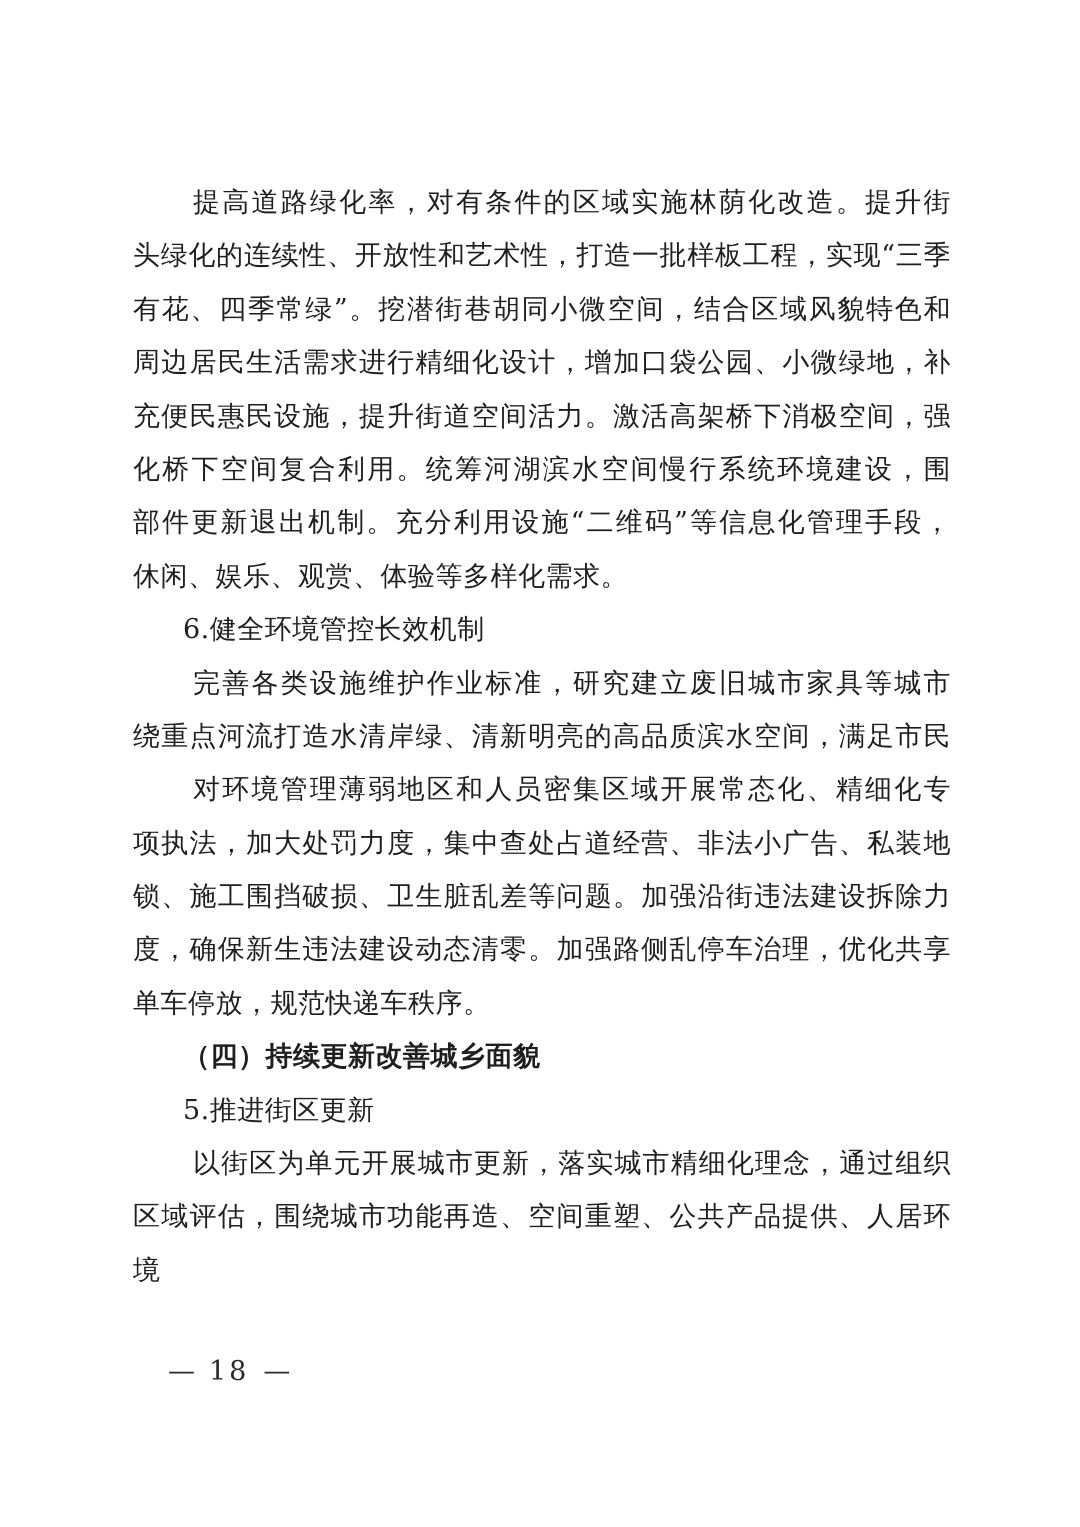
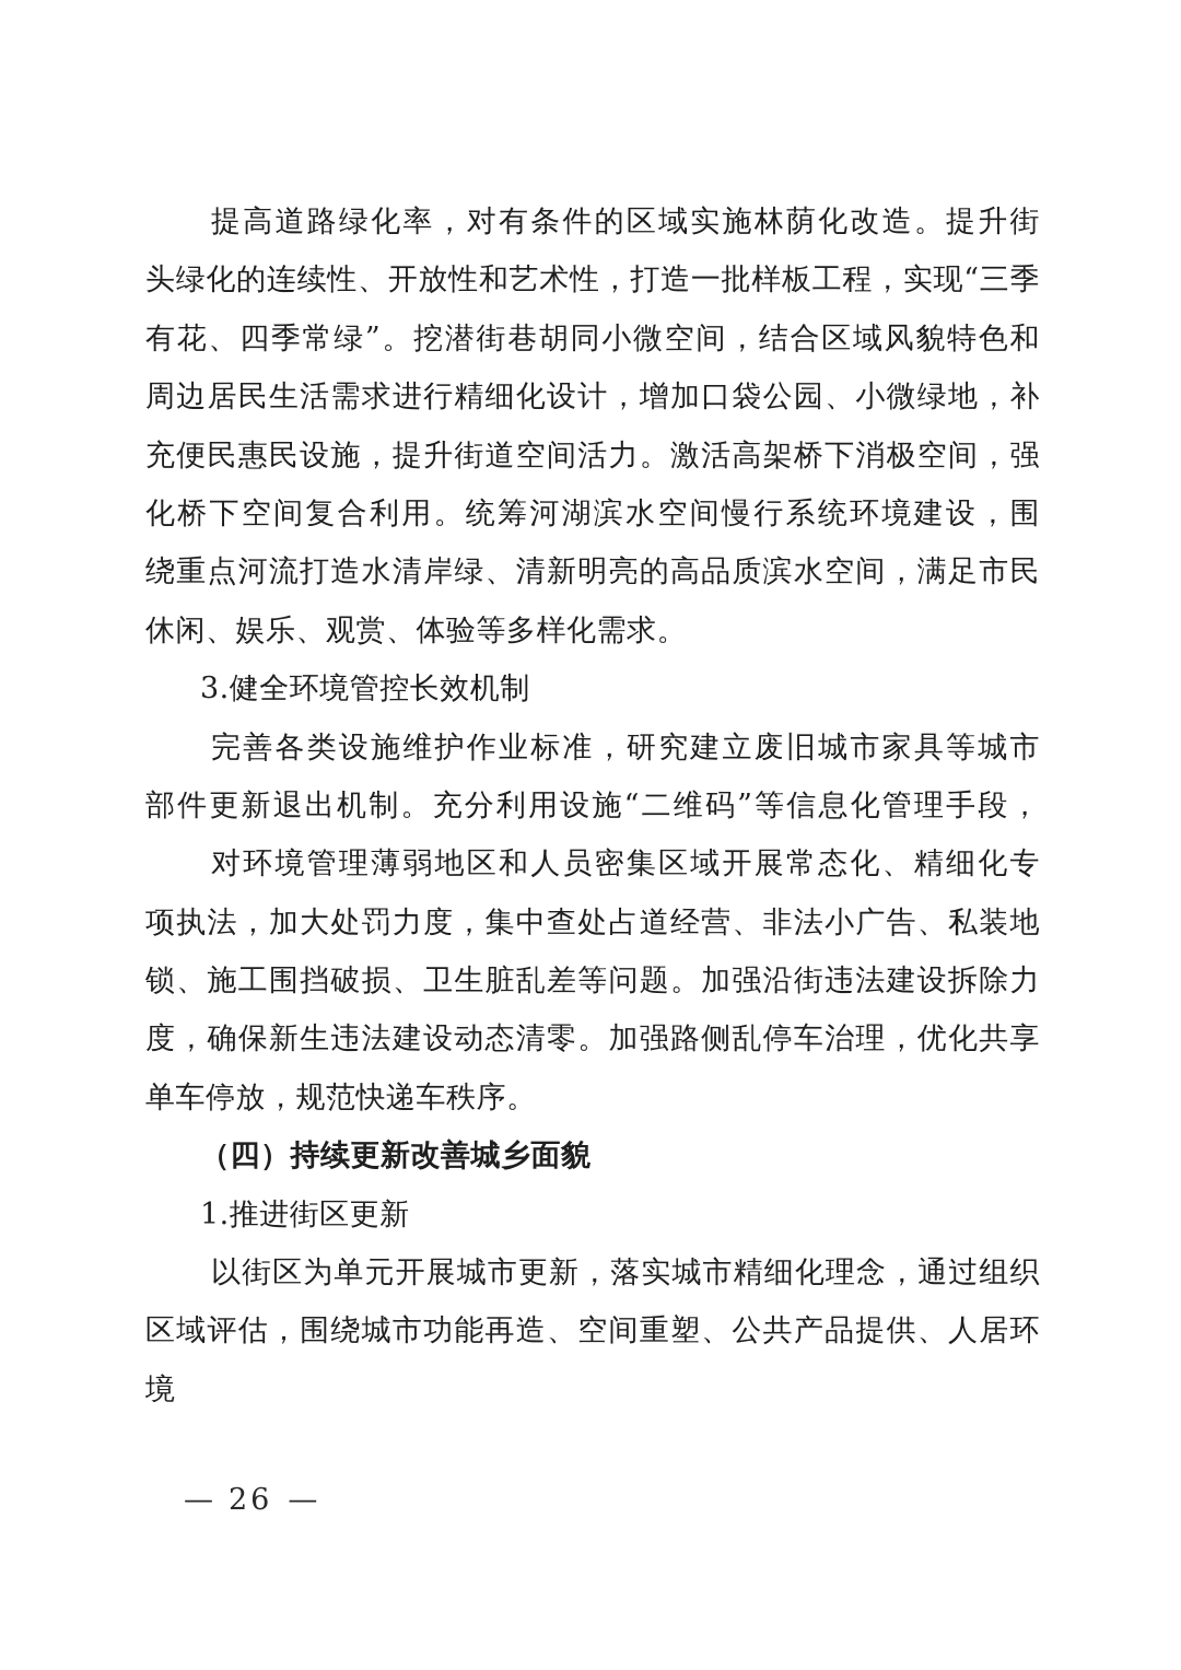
  提高道路绿化率，对有条件的区域实施林荫化改造。提升街
  头绿化的连续性、开放性和艺术性，打造一批样板工程，实现“三季
  有花、四季常绿”。挖潜街巷胡同小微空间，结合区域风貌特色和
  周边居民生活需求进行精细化设计，增加口袋公园、小微绿地，补
  充便民惠民设施，提升街道空间活力。激活高架桥下消极空间，强
  化桥下空间复合利用。统筹河湖滨水空间慢行系统环境建设，围
- 部件更新退出机制。充分利用设施“二维码”等信息化管理手段，
+ 绕重点河流打造水清岸绿、清新明亮的高品质滨水空间，满足市民
  休闲、娱乐、观赏、体验等多样化需求。
- 6.健全环境管控长效机制
+ 3.健全环境管控长效机制
  完善各类设施维护作业标准，研究建立废旧城市家具等城市
- 绕重点河流打造水清岸绿、清新明亮的高品质滨水空间，满足市民
+ 部件更新退出机制。充分利用设施“二维码”等信息化管理手段，
  对环境管理薄弱地区和人员密集区域开展常态化、精细化专
  项执法，加大处罚力度，集中查处占道经营、非法小广告、私装地
  锁、施工围挡破损、卫生脏乱差等问题。加强沿街违法建设拆除力
  度，确保新生违法建设动态清零。加强路侧乱停车治理，优化共享
  单车停放，规范快递车秩序。
  （四）持续更新改善城乡面貌
- 5.推进街区更新
+ 1.推进街区更新
  以街区为单元开展城市更新，落实城市精细化理念，通过组织
  区域评估，围绕城市功能再造、空间重塑、公共产品提供、人居环境
- — 18 —
+ — 26 —
